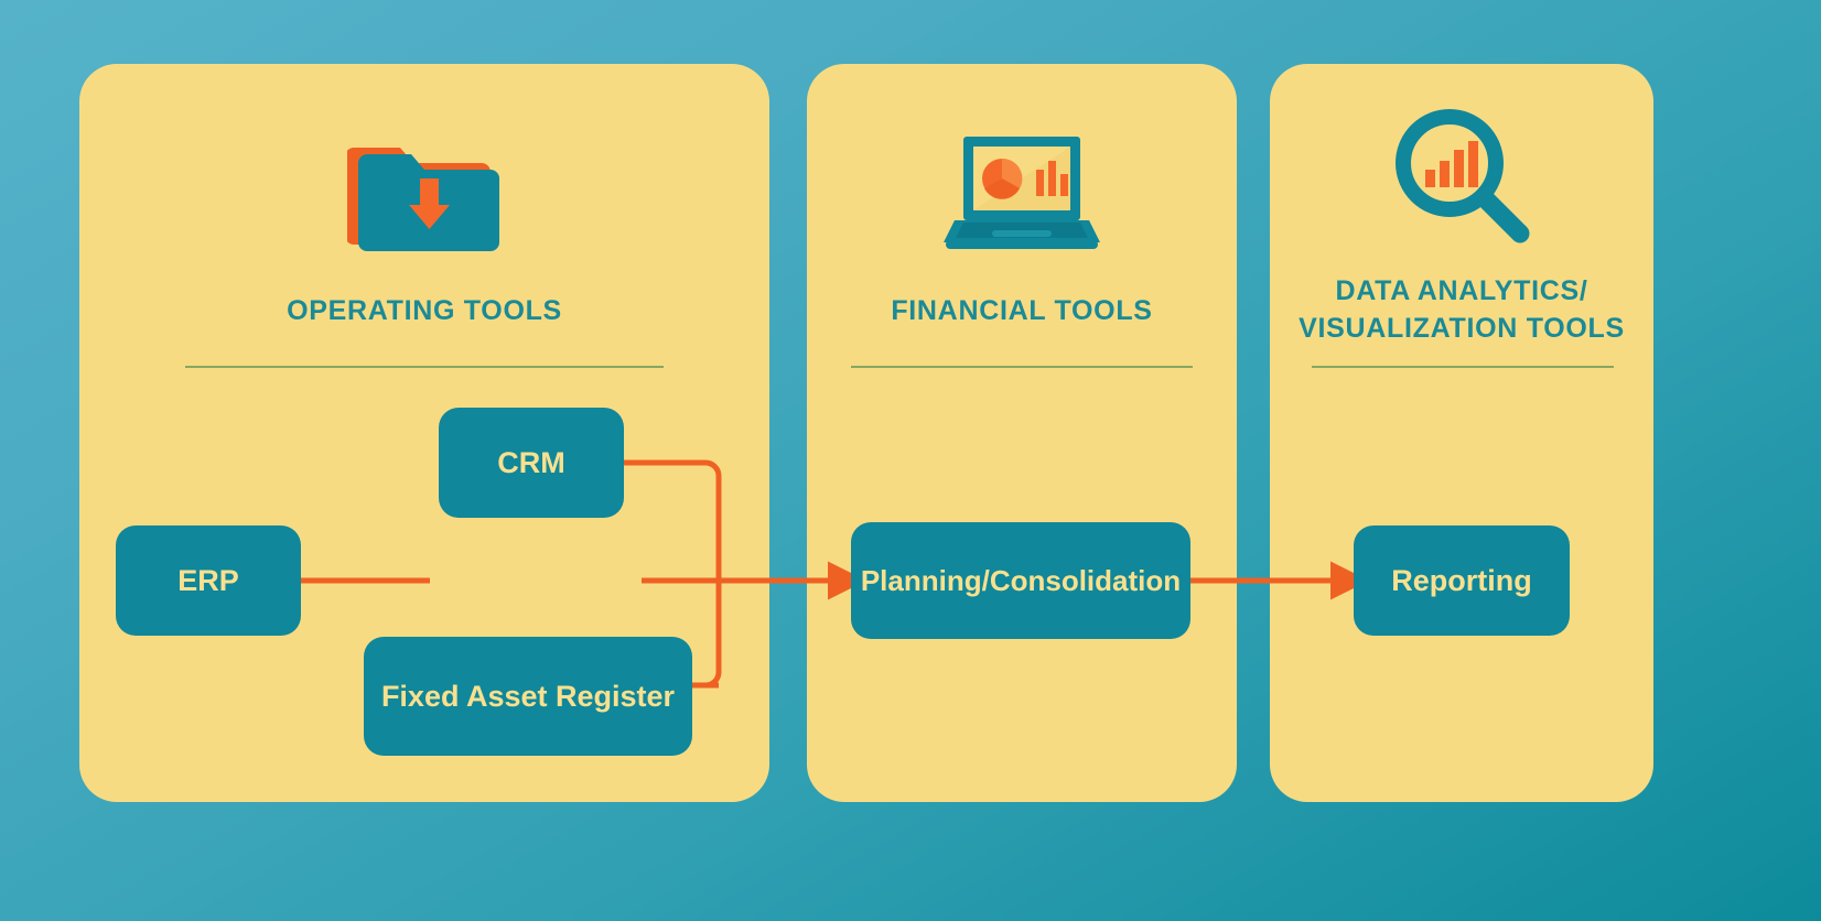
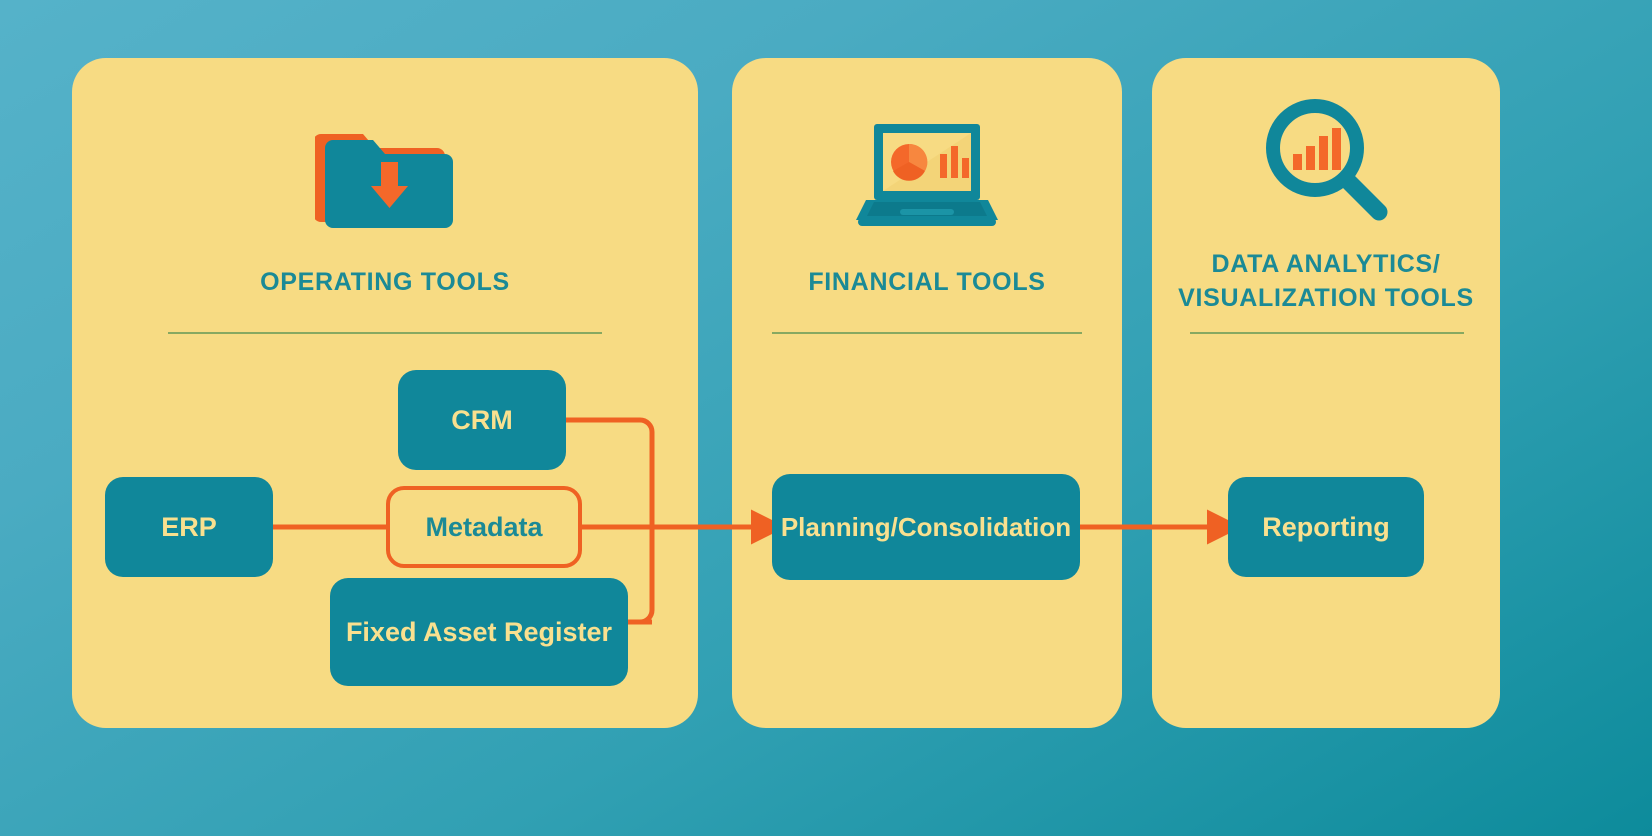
  OPERATING TOOLS
  FINANCIAL TOOLS
  DATA ANALYTICS/
  VISUALIZATION TOOLS
  ERP
  CRM
+ Metadata
  Fixed Asset Register
  Planning/Consolidation
  Reporting
